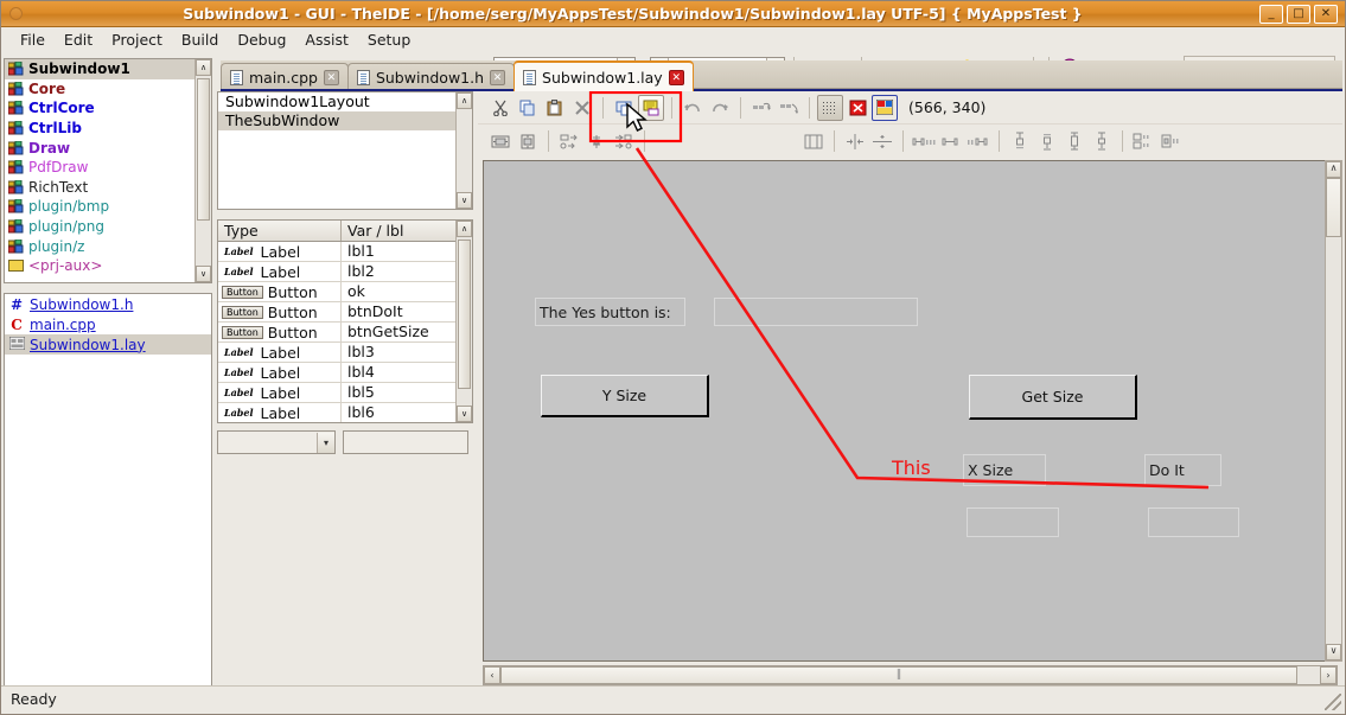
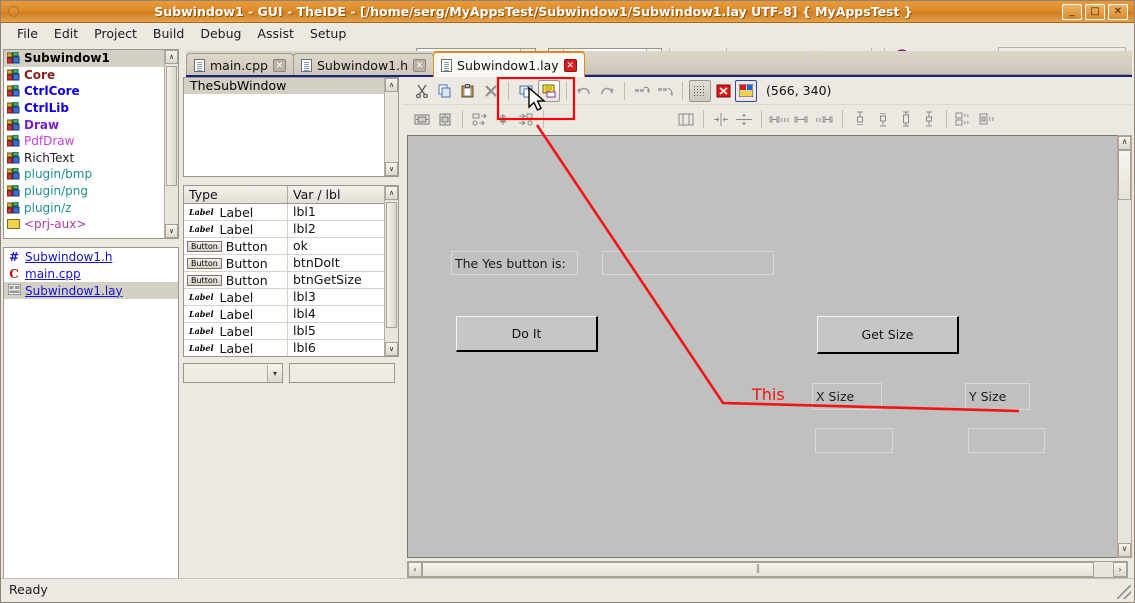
- Subwindow1 - GUI - TheIDE - [/home/serg/MyAppsTest/Subwindow1/Subwindow1.lay UTF-5] { MyAppsTest }
+ Subwindow1 - GUI - TheIDE - [/home/serg/MyAppsTest/Subwindow1/Subwindow1.lay UTF-8] { MyAppsTest }
  _
  □
  ✕
  File
  Edit
  Project
  Build
  Debug
  Assist
  Setup
  Subwindow1
  Core
  CtrlCore
  CtrlLib
  Draw
  PdfDraw
  RichText
  plugin/bmp
  plugin/png
  plugin/z
  <prj-aux>
  ∧
  ∨
  #
  Subwindow1.h
  C
  main.cpp
  Subwindow1.lay
  main.cpp
  ✕
  Subwindow1.h
  ✕
  Subwindow1.lay
  ✕
- Subwindow1Layout
  TheSubWindow
  ∧
  ∨
  Type
  Var / lbl
  Label
  Label
  lbl1
  Label
  Label
  lbl2
  Button
  Button
  ok
  Button
  Button
  btnDoIt
  Button
  Button
  btnGetSize
  Label
  Label
  lbl3
  Label
  Label
  lbl4
  Label
  Label
  lbl5
  Label
  Label
  lbl6
  ∧
  ∨
  ▾
  (566, 340)
  The Yes button is:
- Y Size
+ Do It
  Get Size
  X Size
- Do It
+ Y Size
  ∧
  ∨
  ‹
  ‖
  ›
  Ready
  This
